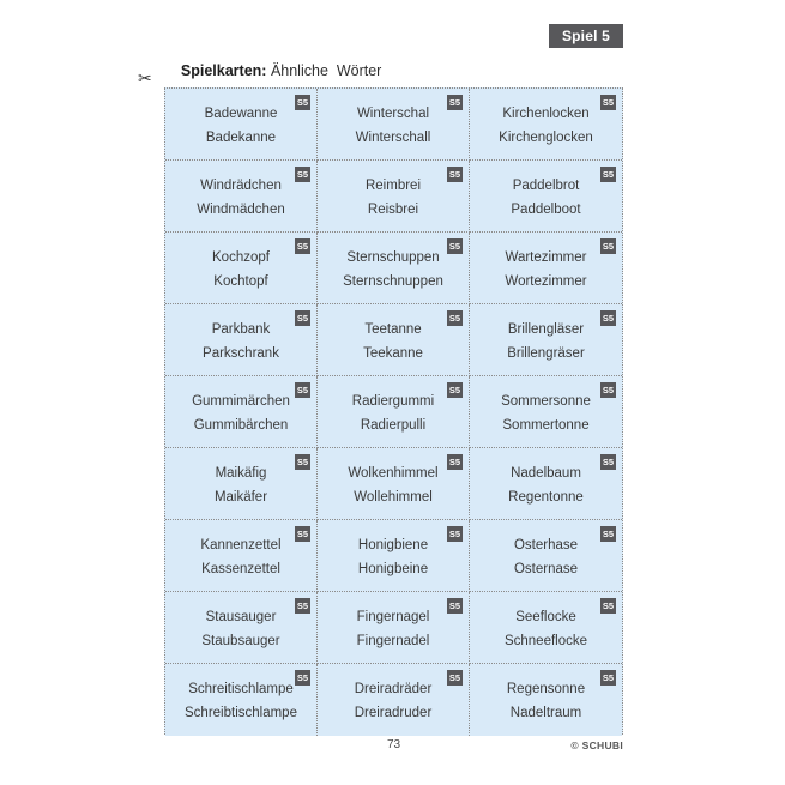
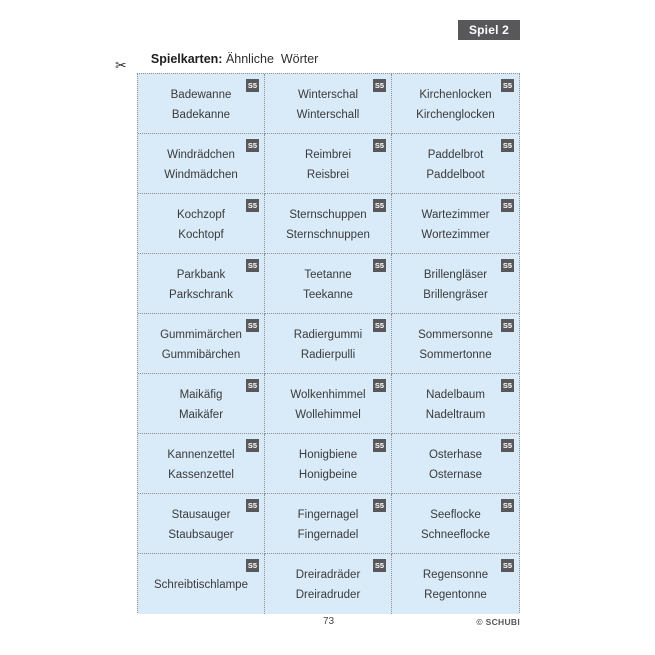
- Spiel 5
+ Spiel 2
  Spielkarten: Ähnliche Wörter
  ✂
  S5
  Badewanne
  Badekanne
  S5
  Winterschal
  Winterschall
  S5
  Kirchenlocken
  Kirchenglocken
  S5
  Windrädchen
  Windmädchen
  S5
  Reimbrei
  Reisbrei
  S5
  Paddelbrot
  Paddelboot
  S5
  Kochzopf
  Kochtopf
  S5
  Sternschuppen
  Sternschnuppen
  S5
  Wartezimmer
  Wortezimmer
  S5
  Parkbank
  Parkschrank
  S5
  Teetanne
  Teekanne
  S5
  Brillengläser
  Brillengräser
  S5
  Gummimärchen
  Gummibärchen
  S5
  Radiergummi
  Radierpulli
  S5
  Sommersonne
  Sommertonne
  S5
  Maikäfig
  Maikäfer
  S5
  Wolkenhimmel
  Wollehimmel
  S5
  Nadelbaum
- Regentonne
+ Nadeltraum
  S5
  Kannenzettel
  Kassenzettel
  S5
  Honigbiene
  Honigbeine
  S5
  Osterhase
  Osternase
  S5
  Stausauger
  Staubsauger
  S5
  Fingernagel
  Fingernadel
  S5
  Seeflocke
  Schneeflocke
  S5
- Schreitischlampe
  Schreibtischlampe
  S5
  Dreiradräder
  Dreiradruder
  S5
  Regensonne
- Nadeltraum
+ Regentonne
  73
  © SCHUBI
